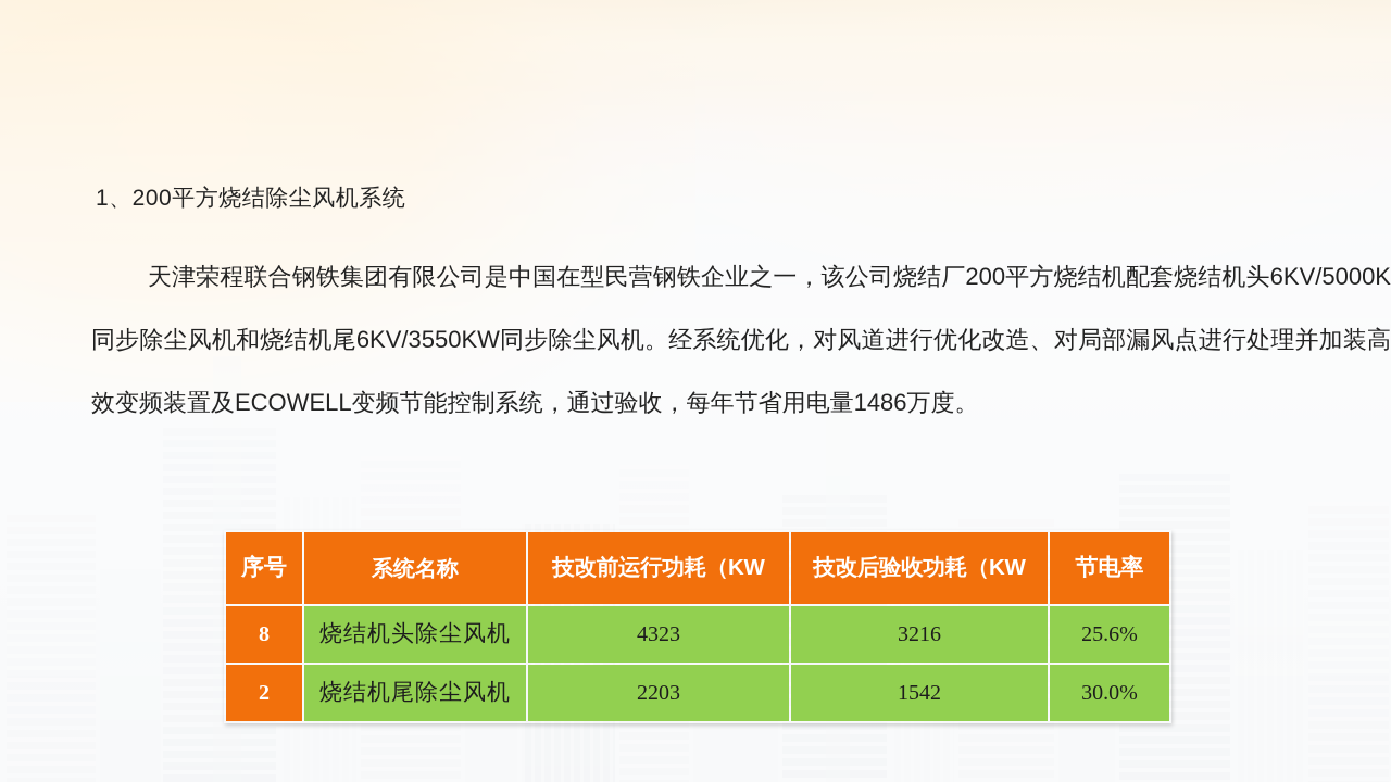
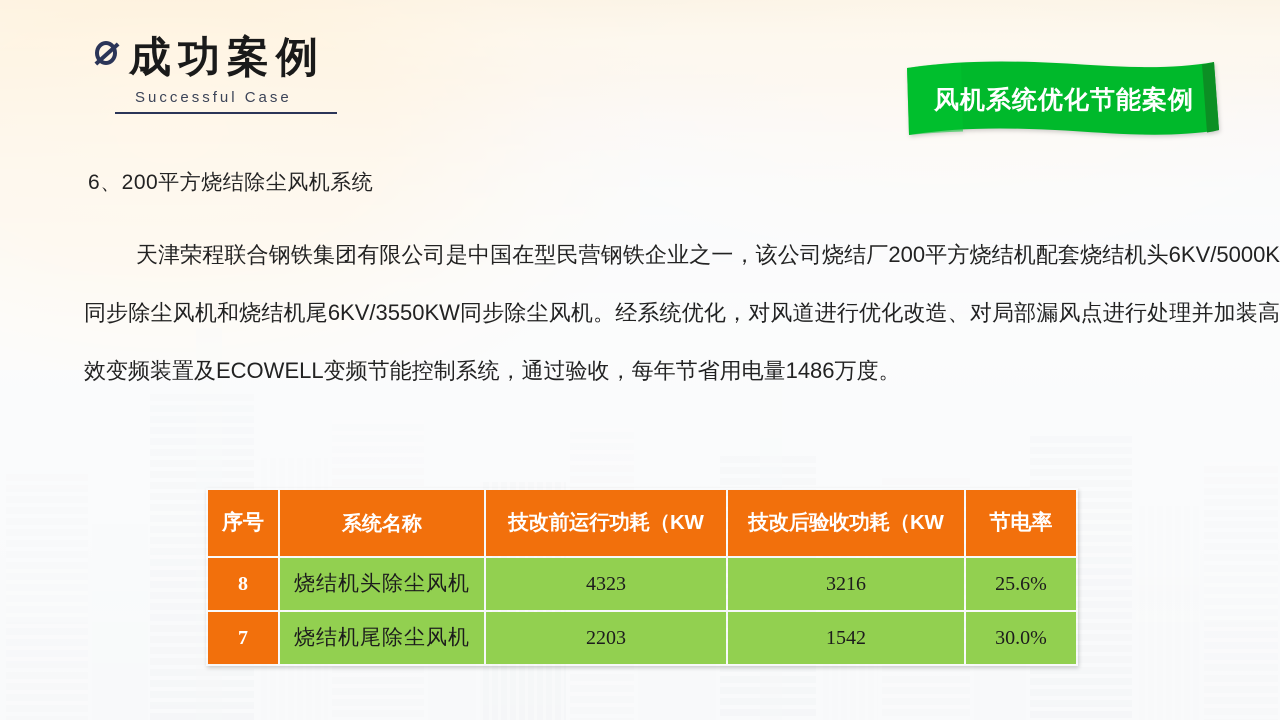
+ 成功案例
+ Successful Case
+ 风机系统优化节能案例
- 1、200平方烧结除尘风机系统
+ 6、200平方烧结除尘风机系统
  天津荣程联合钢铁集团有限公司是中国在型民营钢铁企业之一，该公司烧结厂200平方烧结机配套烧结机头6KV/5000K同步除尘风机和烧结机尾6KV/3550KW同步除尘风机。经系统优化，对风道进行优化改造、对局部漏风点进行处理并加装高效变频装置及ECOWELL变频节能控制系统，通过验收，每年节省用电量1486万度。
  序号	系统名称	技改前运行功耗（KW	技改后验收功耗（KW	节电率
  8	烧结机头除尘风机	4323	3216	25.6%
- 2	烧结机尾除尘风机	2203	1542	30.0%
+ 7	烧结机尾除尘风机	2203	1542	30.0%
